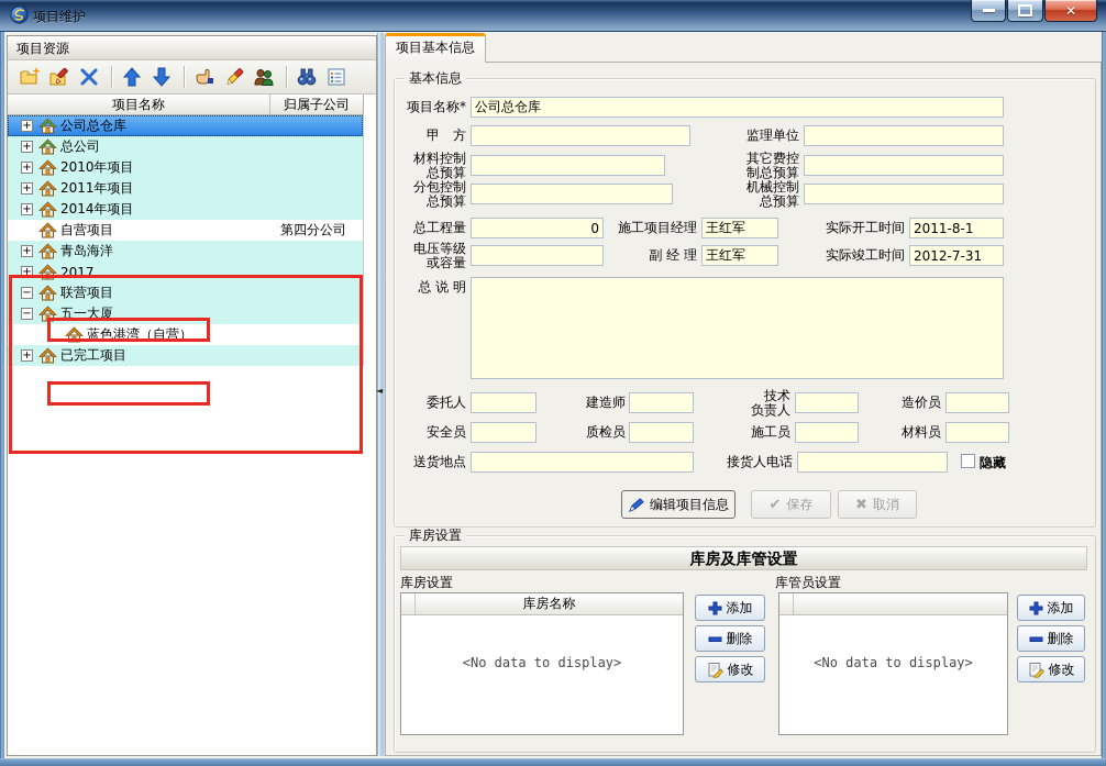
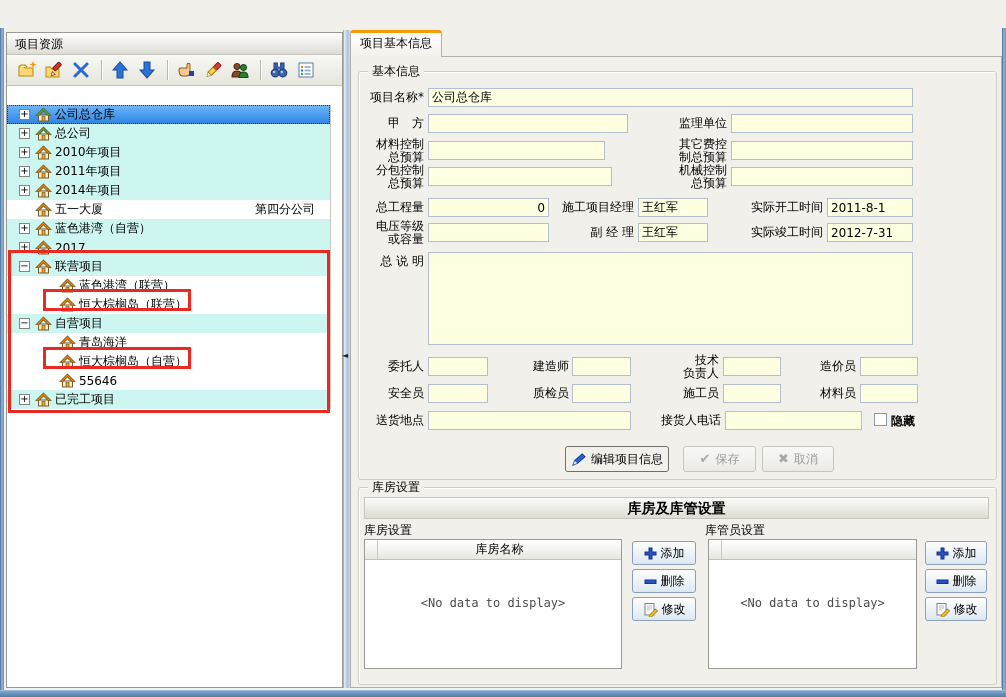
- 项目维护
- ✕
  项目资源
- 项目名称
- 归属子公司
  +
  公司总仓库
  +
  总公司
  +
  2010年项目
  +
  2011年项目
  +
  2014年项目
- 自营项目
+ 五一大厦
  第四分公司
  +
- 青岛海洋
+ 蓝色港湾（自营）
  +
  2017
  −
  联营项目
+ 蓝色港湾（联营）
+ 恒大棕榈岛（联营）
  −
- 五一大厦
+ 自营项目
- 蓝色港湾（自营）
+ 青岛海洋
+ 恒大棕榈岛（自营）
+ 55646
  +
  已完工项目
  ◄
  项目基本信息
  基本信息
  项目名称*
  公司总仓库
  甲 方
  监理单位
  材料控制
  总预算
  其它费控
  制总预算
  分包控制
  总预算
  机械控制
  总预算
  总工程量
  0
  施工项目经理
  王红军
  实际开工时间
  2011-8-1
  电压等级
  或容量
  副 经 理
  王红军
  实际竣工时间
  2012-7-31
  总 说 明
  委托人
  建造师
  技术
  负责人
  造价员
  安全员
  质检员
  施工员
  材料员
  送货地点
  接货人电话
  隐藏
  编辑项目信息
  ✔
  保存
  ✖
  取消
  库房设置
  库房及库管设置
  库房设置
  库房名称
  <No data to display>
  添加
  删除
  修改
  库管员设置
  <No data to display>
  添加
  删除
  修改
